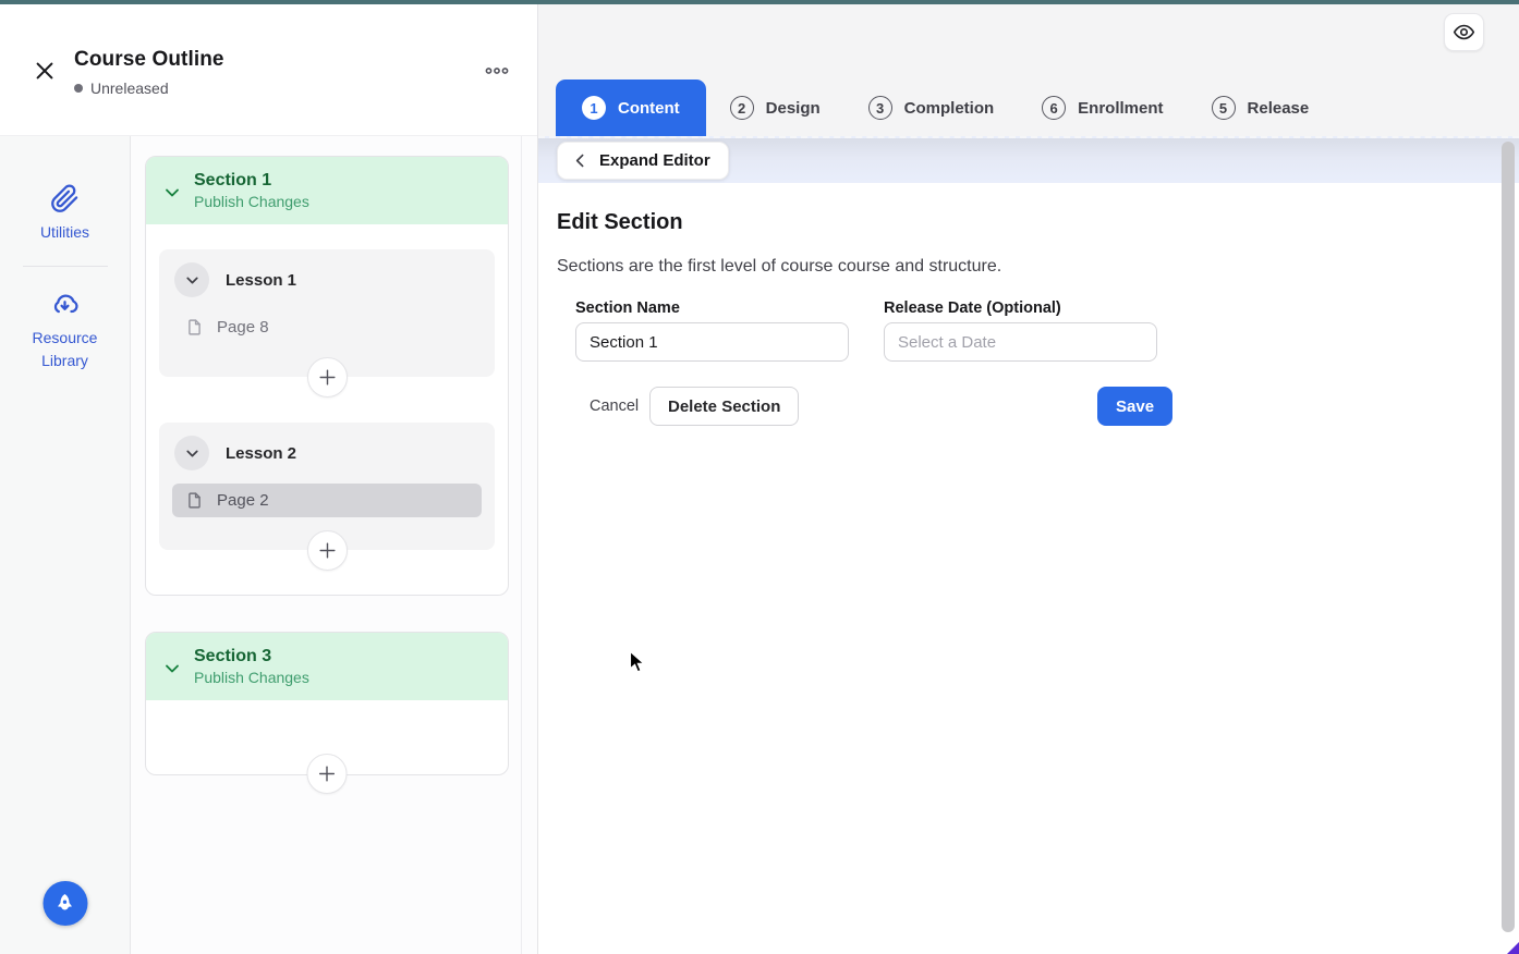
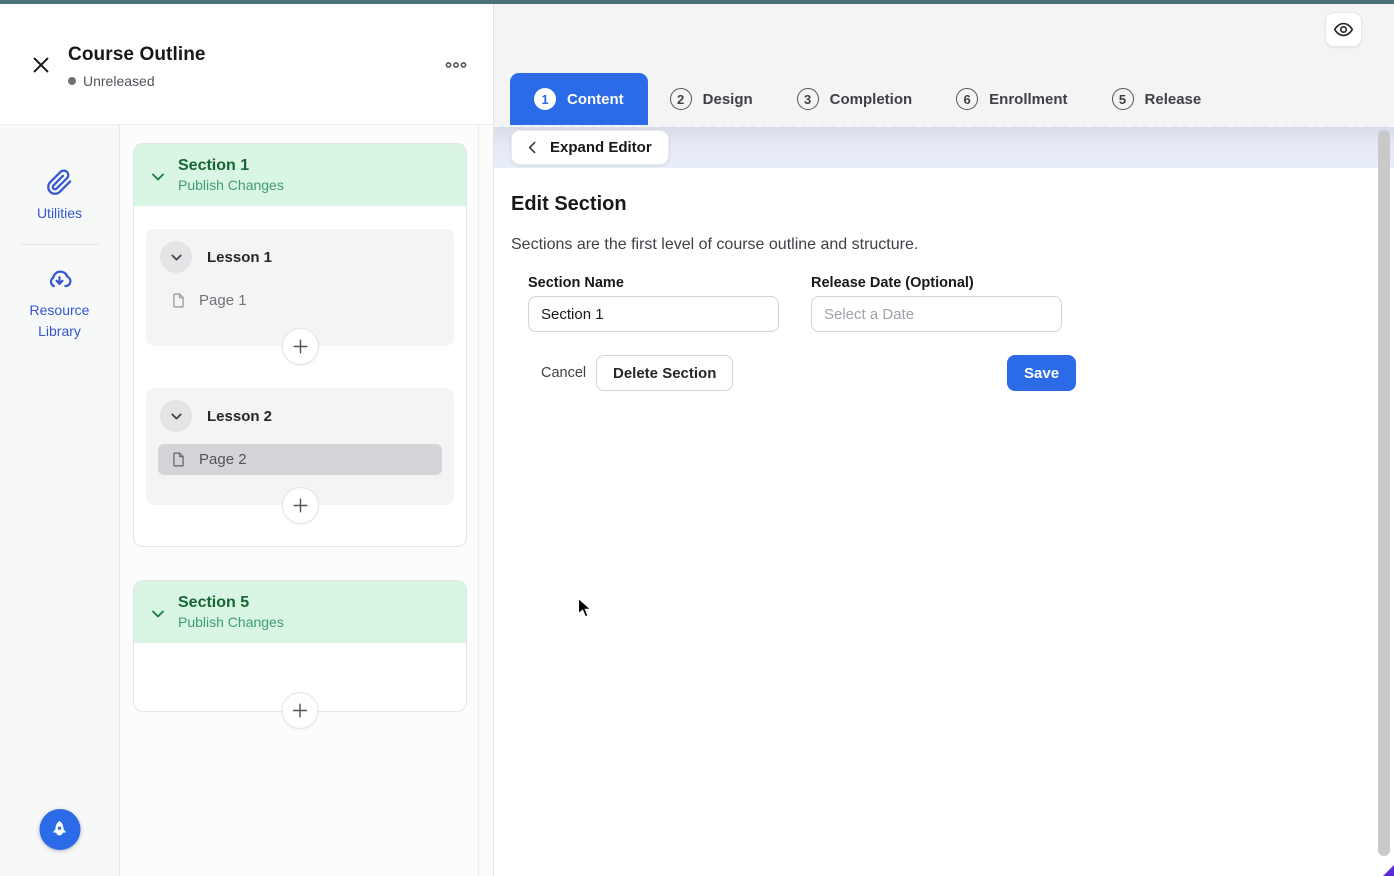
  Course Outline
  Unreleased
  Utilities
  Resource Library
  Section 1
  Publish Changes
  Lesson 1
- Page 8
+ Page 1
  Lesson 2
  Page 2
- Section 3
+ Section 5
  Publish Changes
  1
  Content
  2
  Design
  3
  Completion
  6
  Enrollment
  5
  Release
  Expand Editor
  Edit Section
- Sections are the first level of course course and structure.
+ Sections are the first level of course outline and structure.
  Section Name
  Section 1
  Release Date (Optional)
  Select a Date
  Cancel
  Delete Section
  Save
